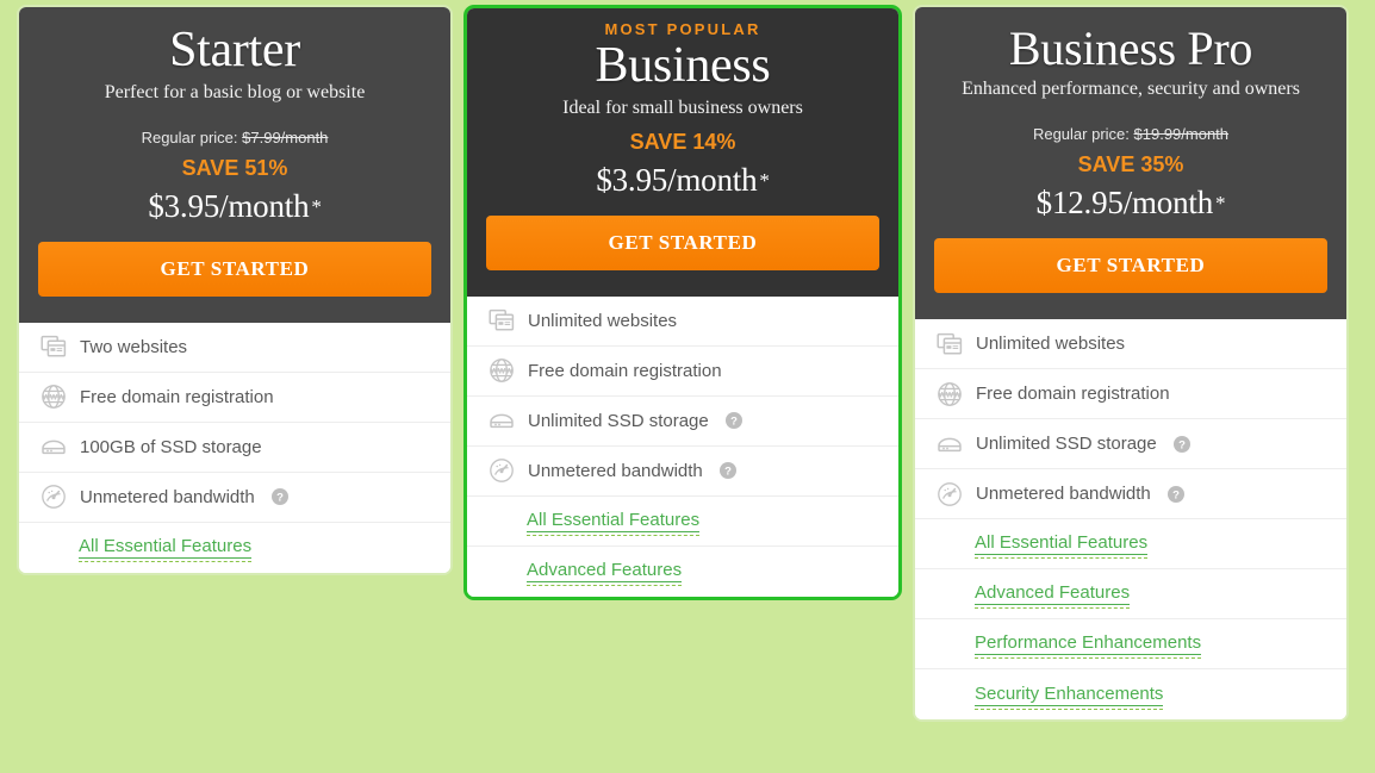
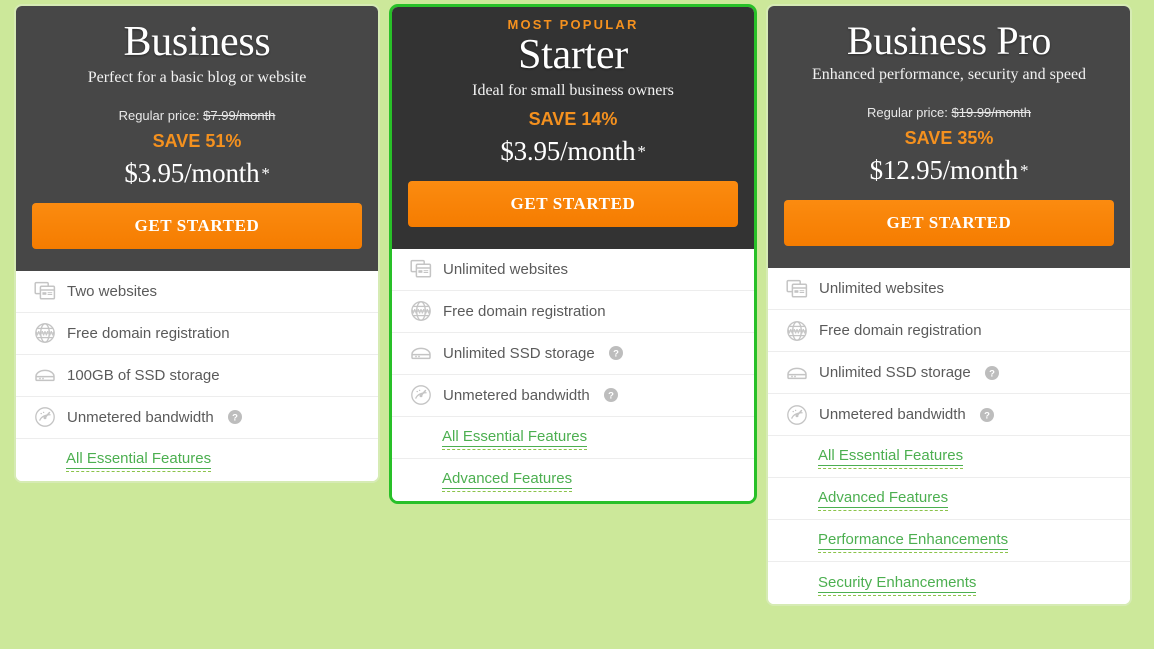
- Starter
+ Business
  Perfect for a basic blog or website
  Regular price: $7.99/month
  SAVE 51%
  $3.95/month*
  GET STARTED
  Two websites
  Free domain registration
  100GB of SSD storage
  Unmetered bandwidth
  ?
  All Essential Features
  MOST POPULAR
- Business
+ Starter
  Ideal for small business owners
  SAVE 14%
  $3.95/month*
  GET STARTED
  Unlimited websites
  Free domain registration
  Unlimited SSD storage
  ?
  Unmetered bandwidth
  ?
  All Essential Features
  Advanced Features
  Business Pro
- Enhanced performance, security and owners
+ Enhanced performance, security and speed
  Regular price: $19.99/month
  SAVE 35%
  $12.95/month*
  GET STARTED
  Unlimited websites
  Free domain registration
  Unlimited SSD storage
  ?
  Unmetered bandwidth
  ?
  All Essential Features
  Advanced Features
  Performance Enhancements
  Security Enhancements
